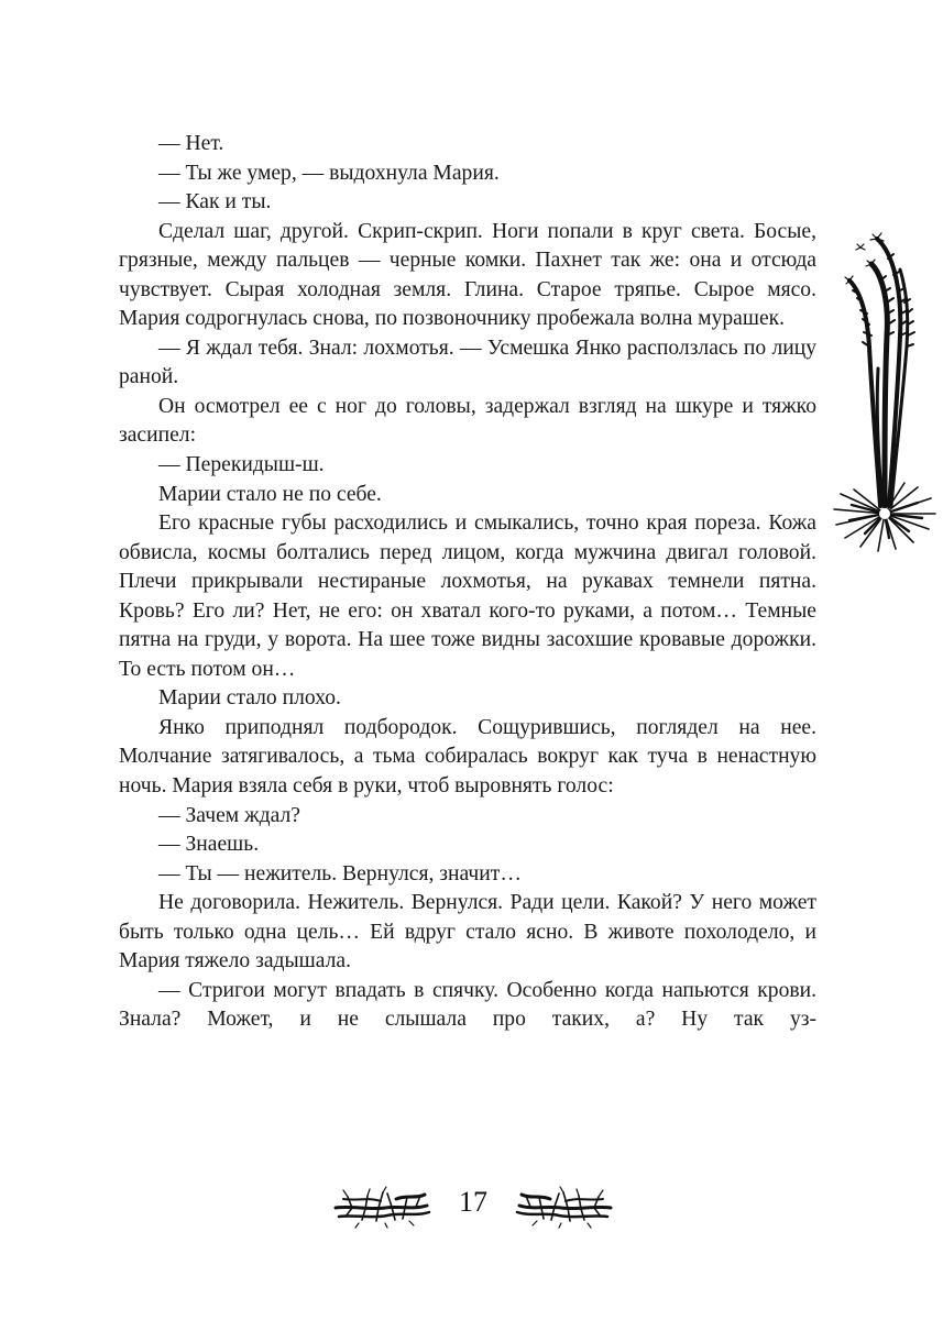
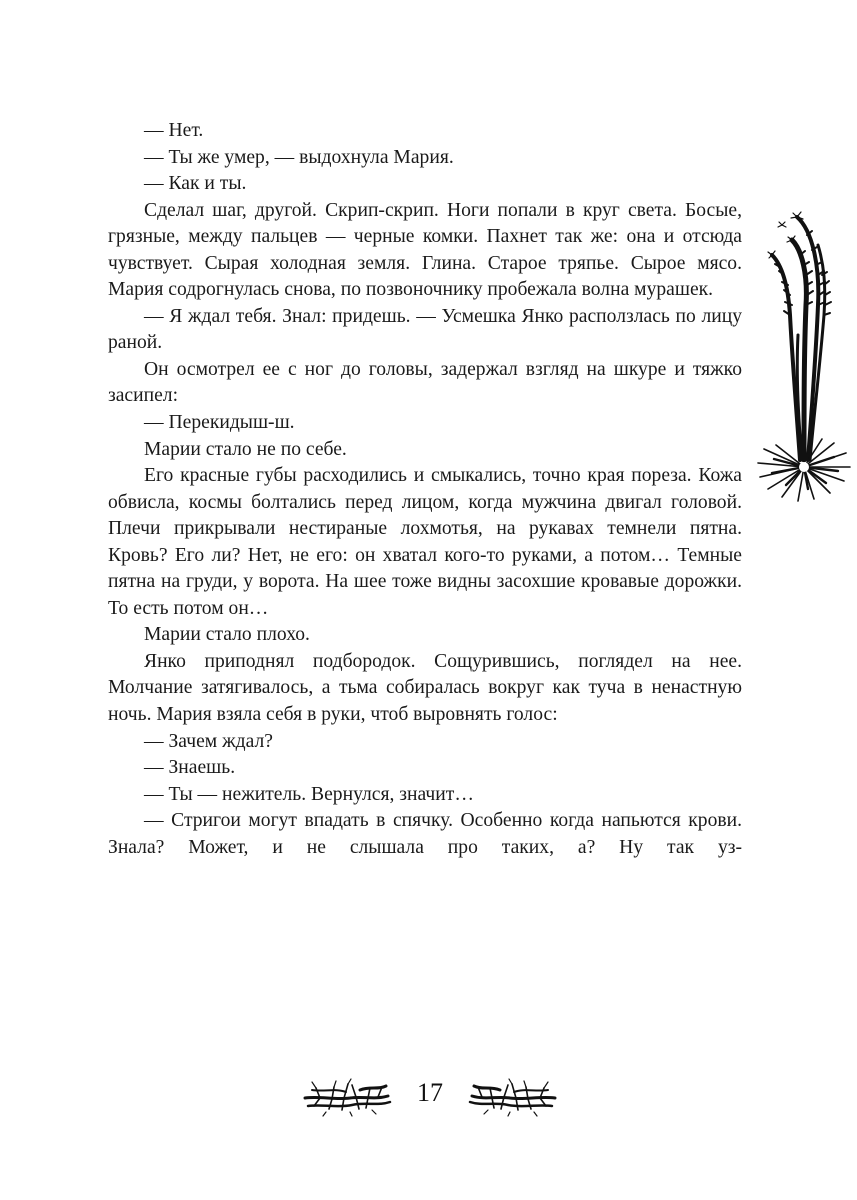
  — Нет.
  — Ты же умер, — выдохнула Мария.
  — Как и ты.
  Сделал шаг, другой. Скрип-скрип. Ноги попали в круг света. Босые, грязные, между пальцев — черные комки. Пахнет так же: она и отсюда чувствует. Сырая холодная земля. Глина. Старое тряпье. Сырое мясо. Мария содрогнулась снова, по позвоночнику пробежала волна мурашек.
- — Я ждал тебя. Знал: лохмотья. — Усмешка Янко расползлась по лицу раной.
+ — Я ждал тебя. Знал: придешь. — Усмешка Янко расползлась по лицу раной.
  Он осмотрел ее с ног до головы, задержал взгляд на шкуре и тяжко засипел:
  — Перекидыш-ш.
  Марии стало не по себе.
  Его красные губы расходились и смыкались, точно края пореза. Кожа обвисла, космы болтались перед лицом, когда мужчина двигал головой. Плечи прикрывали нестираные лохмотья, на рукавах темнели пятна. Кровь? Его ли? Нет, не его: он хватал кого-то руками, а потом… Темные пятна на груди, у ворота. На шее тоже видны засохшие кровавые дорожки. То есть потом он…
  Марии стало плохо.
  Янко приподнял подбородок. Сощурившись, поглядел на нее. Молчание затягивалось, а тьма собиралась вокруг как туча в ненастную ночь. Мария взяла себя в руки, чтоб выровнять голос:
  — Зачем ждал?
  — Знаешь.
  — Ты — нежитель. Вернулся, значит…
- Не договорила. Нежитель. Вернулся. Ради цели. Какой? У него может быть только одна цель… Ей вдруг стало ясно. В животе похолодело, и Мария тяжело задышала.
  — Стригои могут впадать в спячку. Особенно когда напьются крови. Знала? Может, и не слышала про таких, а? Ну так уз-
  17
